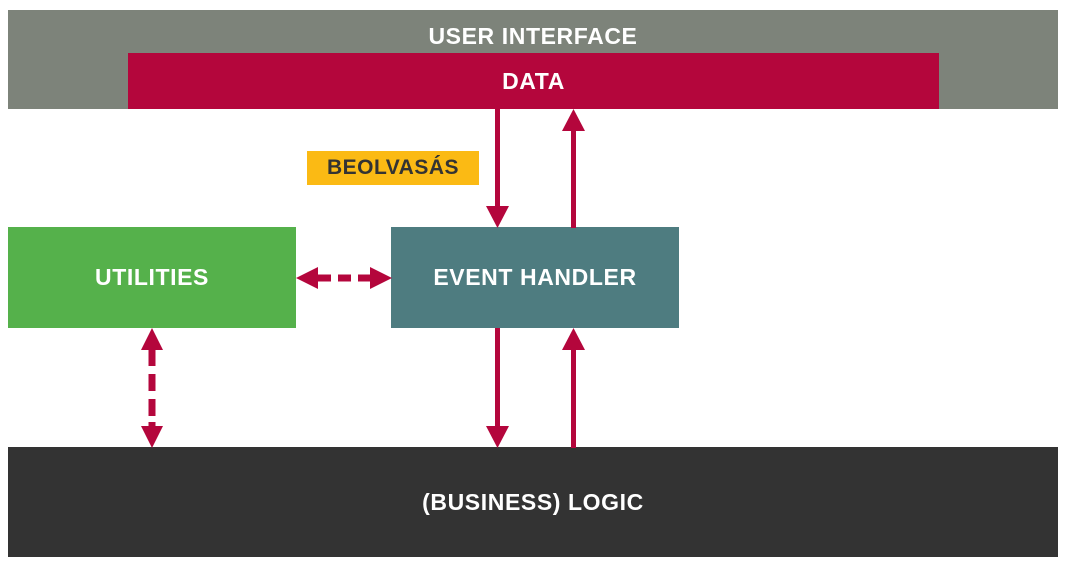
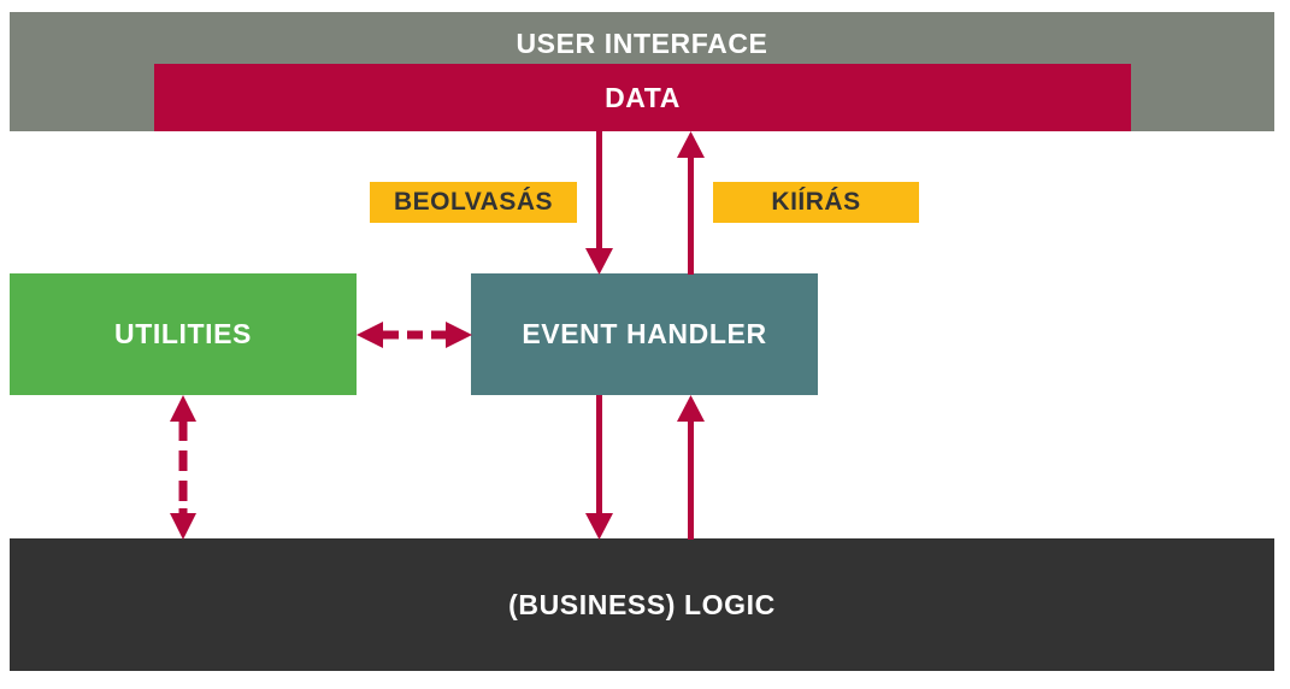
  USER INTERFACE
  DATA
  BEOLVASÁS
+ KIÍRÁS
  UTILITIES
  EVENT HANDLER
  (BUSINESS) LOGIC
